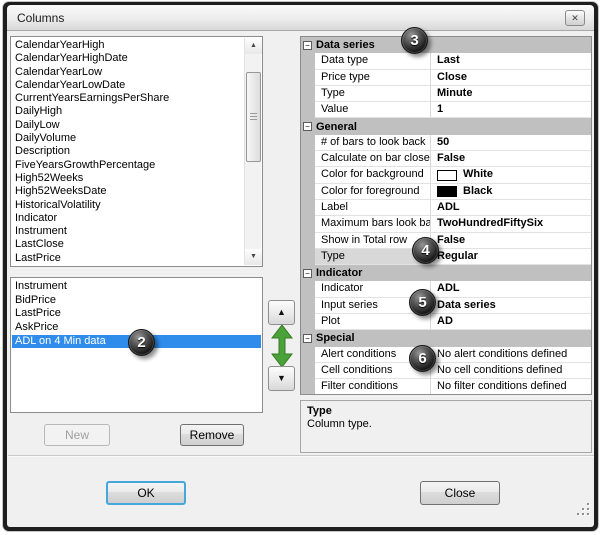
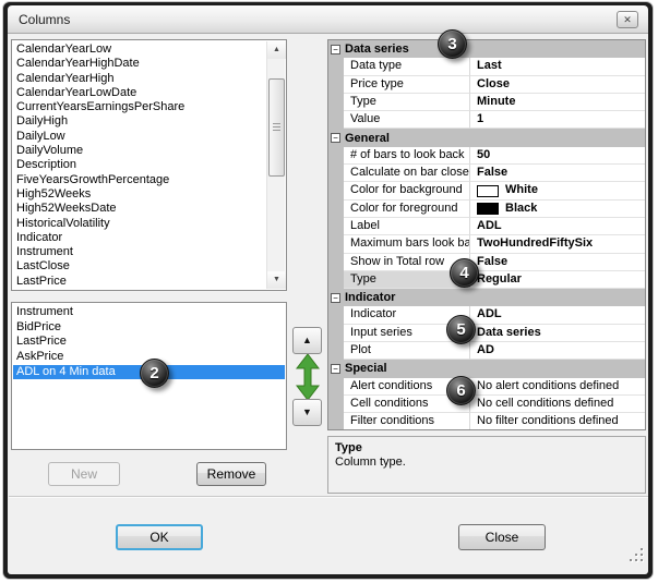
  Columns
  ✕
- CalendarYearHigh
+ CalendarYearLow
  CalendarYearHighDate
- CalendarYearLow
+ CalendarYearHigh
  CalendarYearLowDate
  CurrentYearsEarningsPerShare
  DailyHigh
  DailyLow
  DailyVolume
  Description
  FiveYearsGrowthPercentage
  High52Weeks
  High52WeeksDate
  HistoricalVolatility
  Indicator
  Instrument
  LastClose
  LastPrice
  Instrument
  BidPrice
  LastPrice
  AskPrice
  ADL on 4 Min data
  ▲
  ▼
  New
  Remove
  −
  Data series
  Data type
  Last
  Price type
  Close
  Type
  Minute
  Value
  1
  −
  General
  # of bars to look back
  50
  Calculate on bar close
  False
  Color for background
  White
  Color for foreground
  Black
  Label
  ADL
  Maximum bars look ba
  TwoHundredFiftySix
  Show in Total row
  False
  Type
  Regular
  −
  Indicator
  Indicator
  ADL
  Input series
  Data series
  Plot
  AD
  −
  Special
  Alert conditions
  No alert conditions defined
  Cell conditions
  No cell conditions defined
  Filter conditions
  No filter conditions defined
  Type
  Column type.
  OK
  Close
  2
  3
  4
  5
  6
